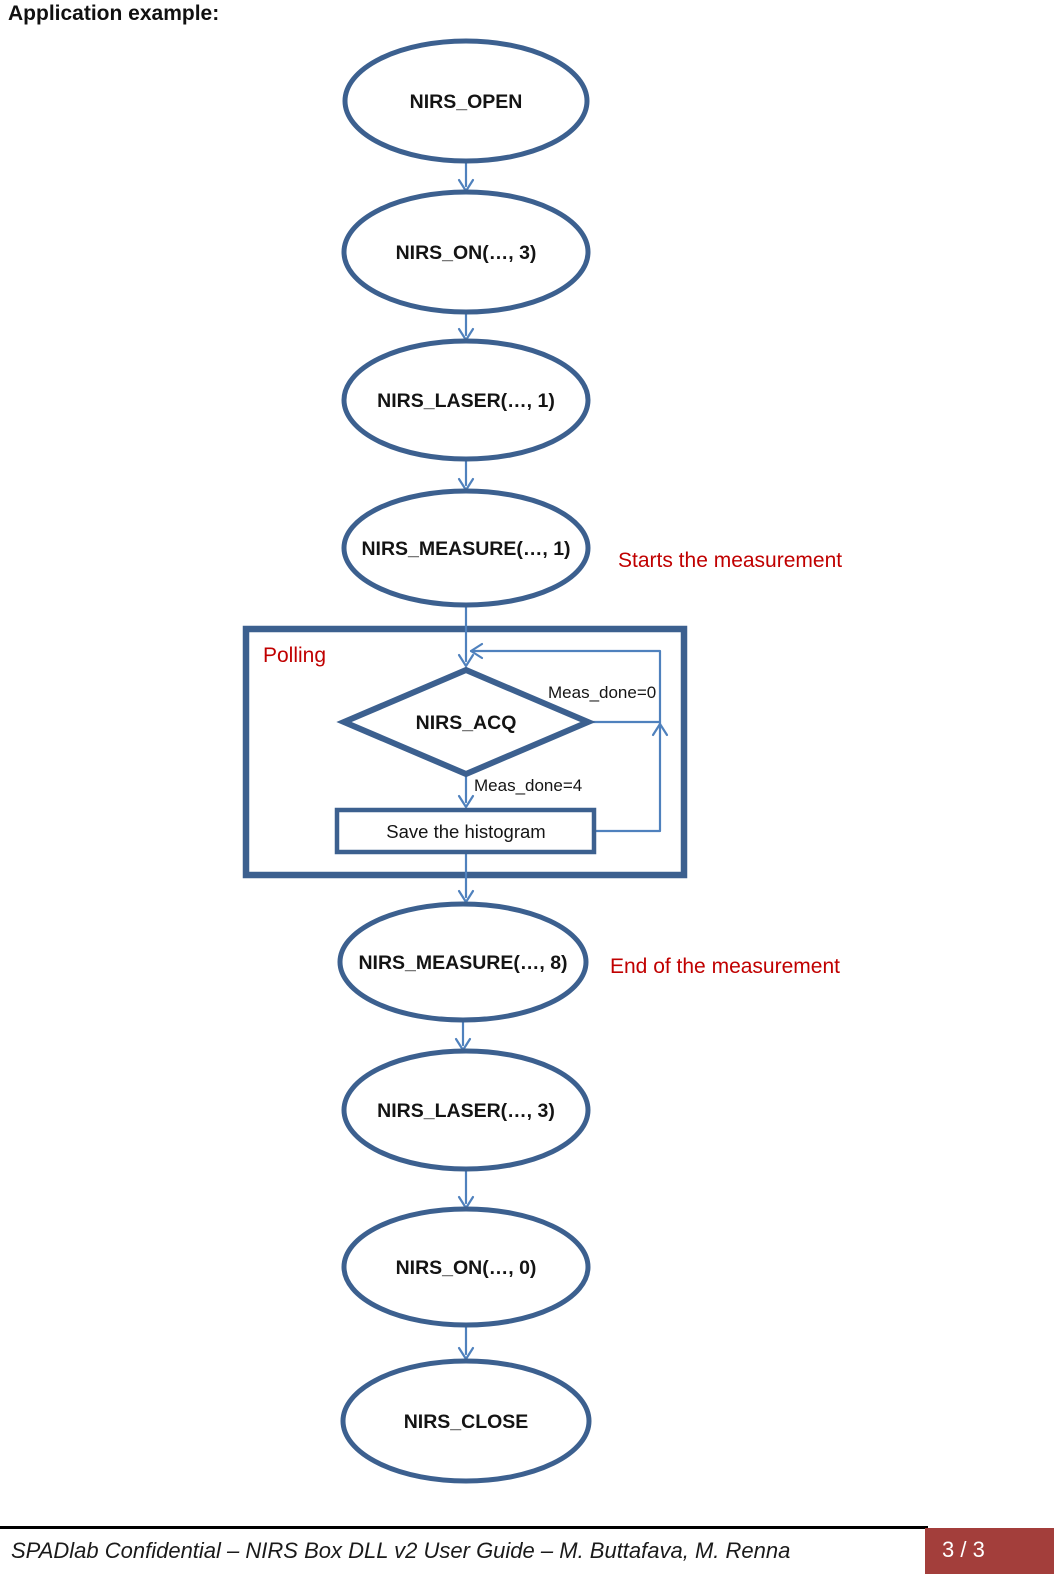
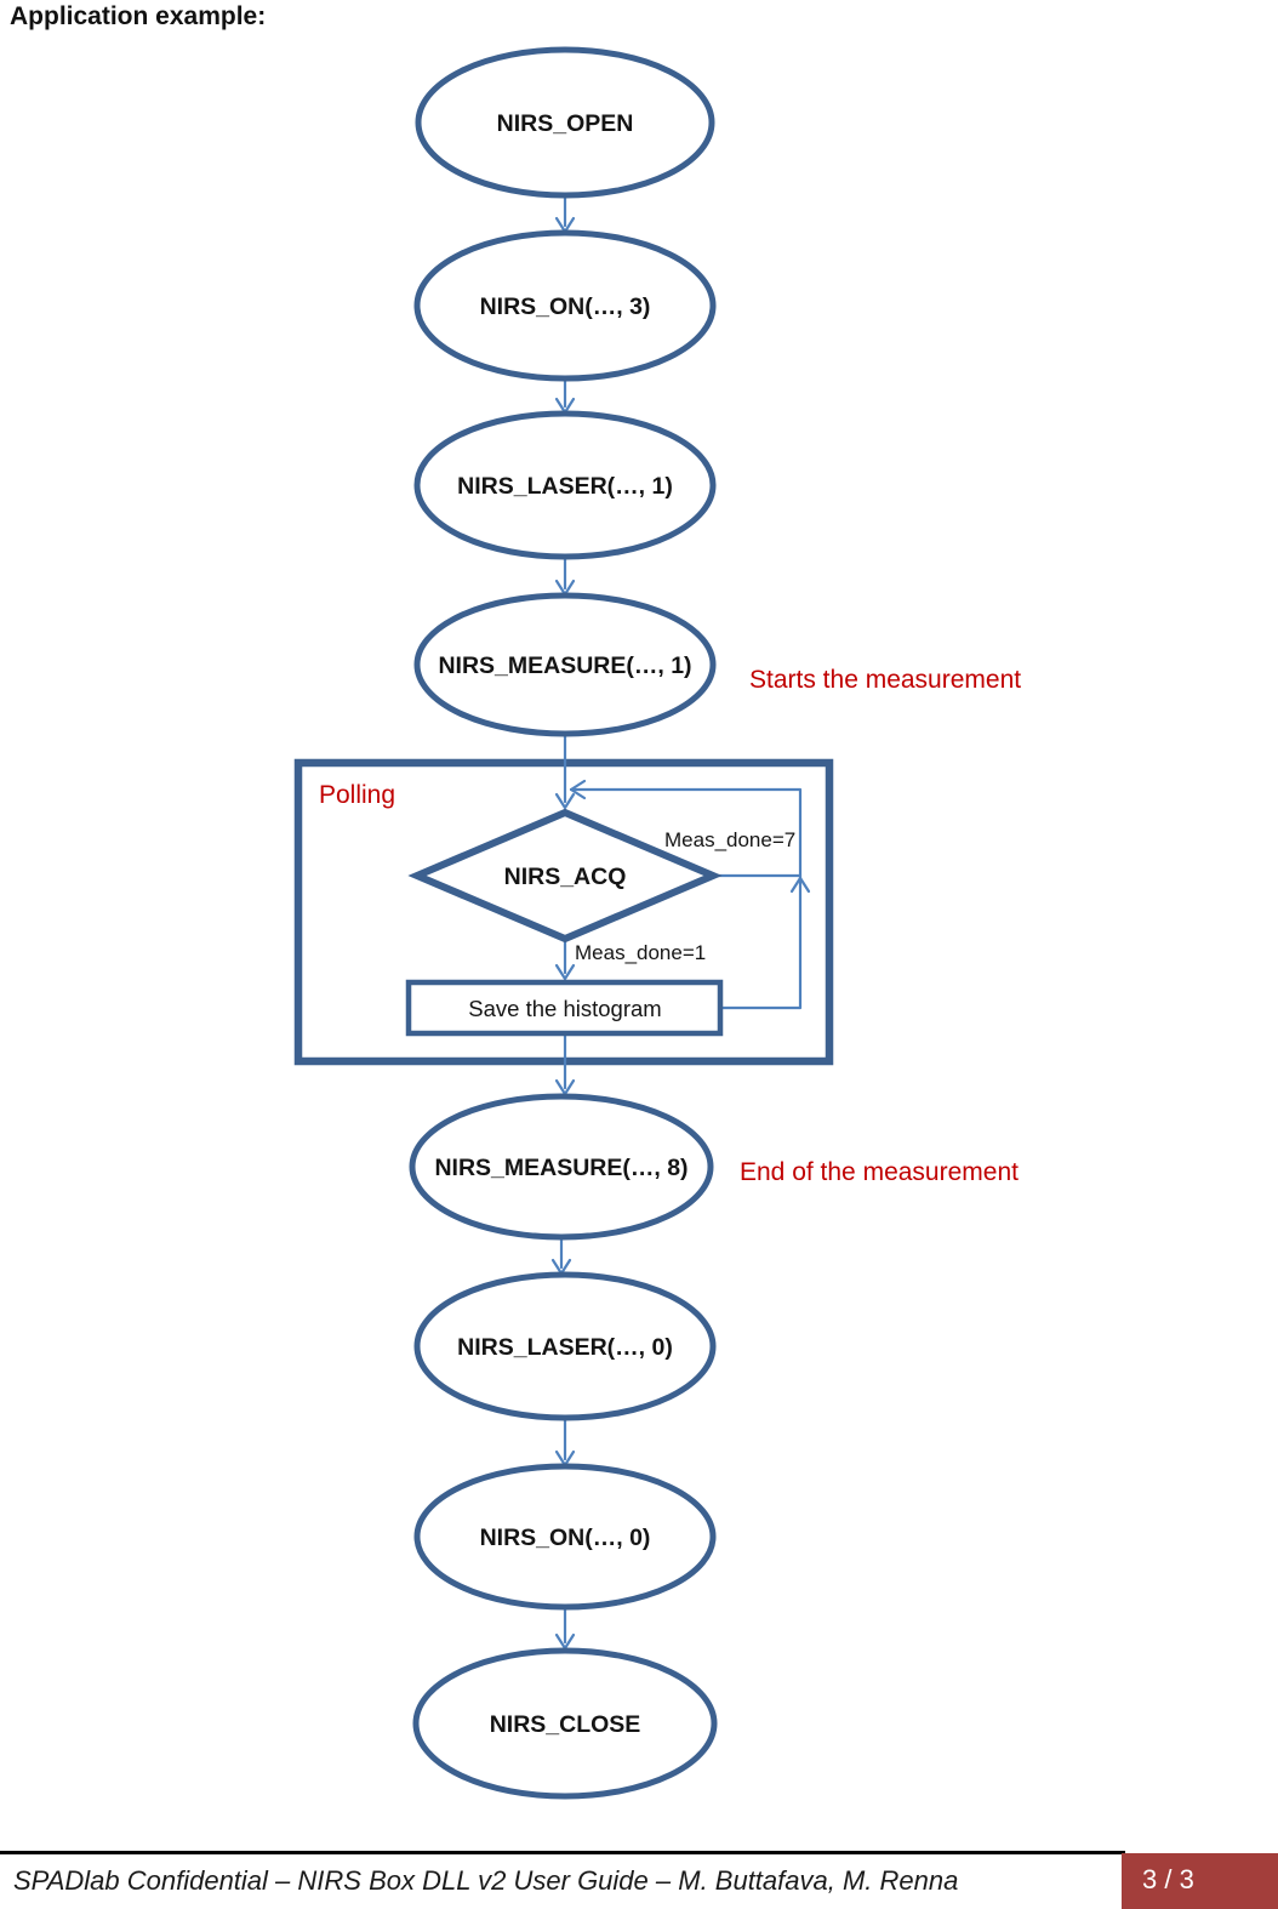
  Application example:
  NIRS_OPEN
  NIRS_ON(…, 3)
  NIRS_LASER(…, 1)
  NIRS_MEASURE(…, 1)
  NIRS_ACQ
  Save the histogram
  NIRS_MEASURE(…, 8)
- NIRS_LASER(…, 3)
+ NIRS_LASER(…, 0)
  NIRS_ON(…, 0)
  NIRS_CLOSE
- Meas_done=0
+ Meas_done=7
- Meas_done=4
+ Meas_done=1
  Starts the measurement
  End of the measurement
  Polling
  SPADlab Confidential – NIRS Box DLL v2 User Guide – M. Buttafava, M. Renna
  3 / 3
